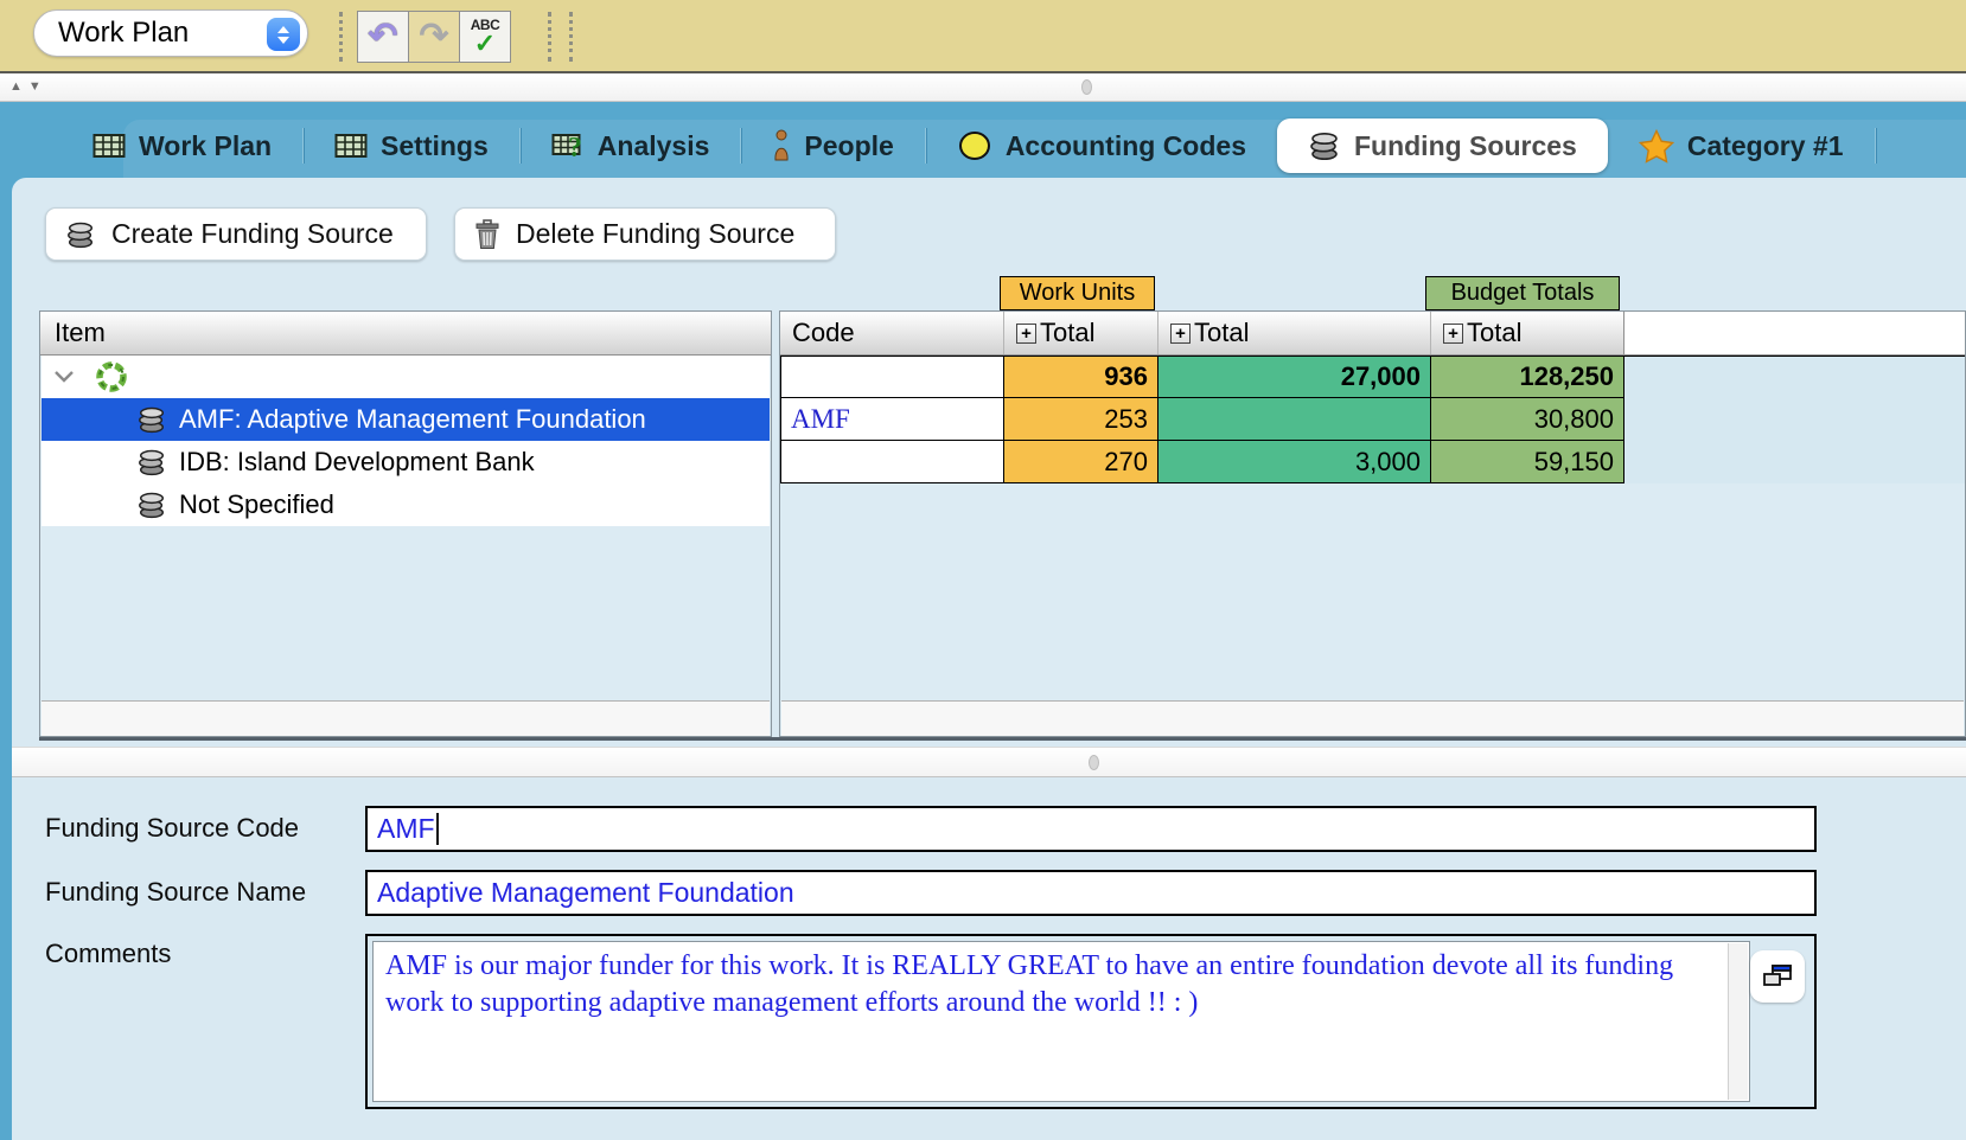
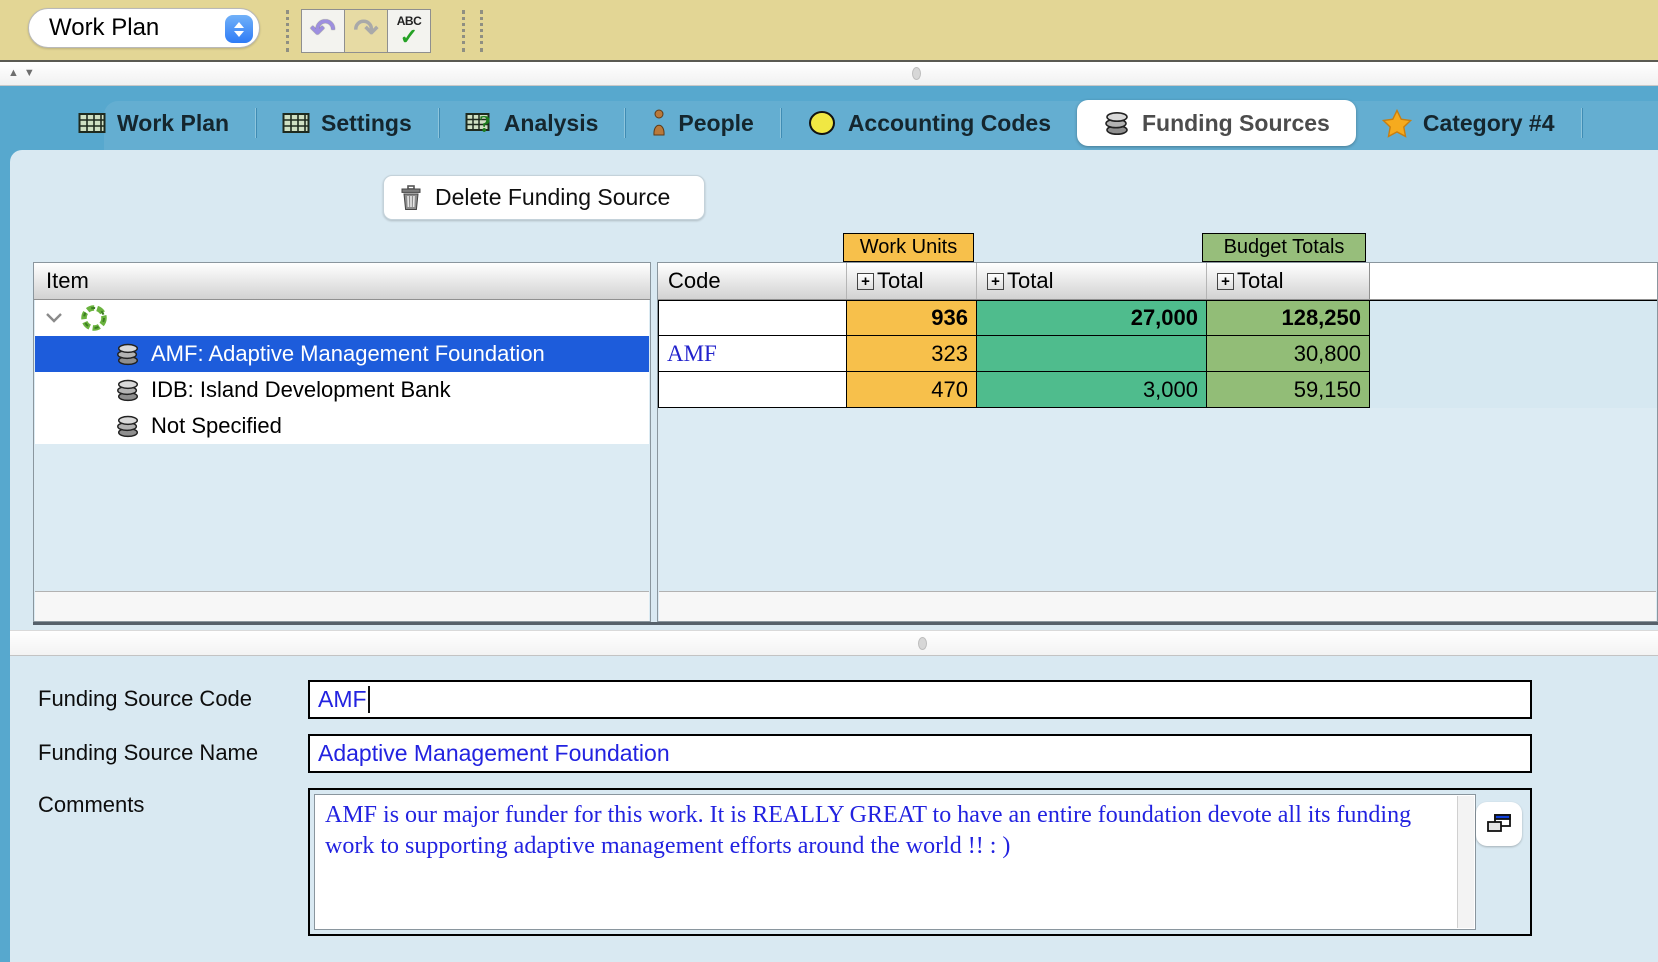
  Work Plan
  ↶
  ↷
  ABC
  ✓
  ▲▼
  Work Plan
  Settings
  ?
  Analysis
  People
  Accounting Codes
  Funding Sources
- Category #1
+ Category #4
- Create Funding Source
  Delete Funding Source
  Work Units
  Budget Totals
  Item
  AMF: Adaptive Management Foundation
  IDB: Island Development Bank
  Not Specified
  Code
  +
  Total
  +
  Total
  +
  Total
  936
  27,000
  128,250
  AMF
- 253
+ 323
  30,800
- 270
+ 470
  3,000
  59,150
  Funding Source Code
  AMF
  Funding Source Name
  Adaptive Management Foundation
  Comments
  AMF is our major funder for this work. It is REALLY GREAT to have an entire foundation devote all its funding work to supporting adaptive management efforts around the world !! : )
